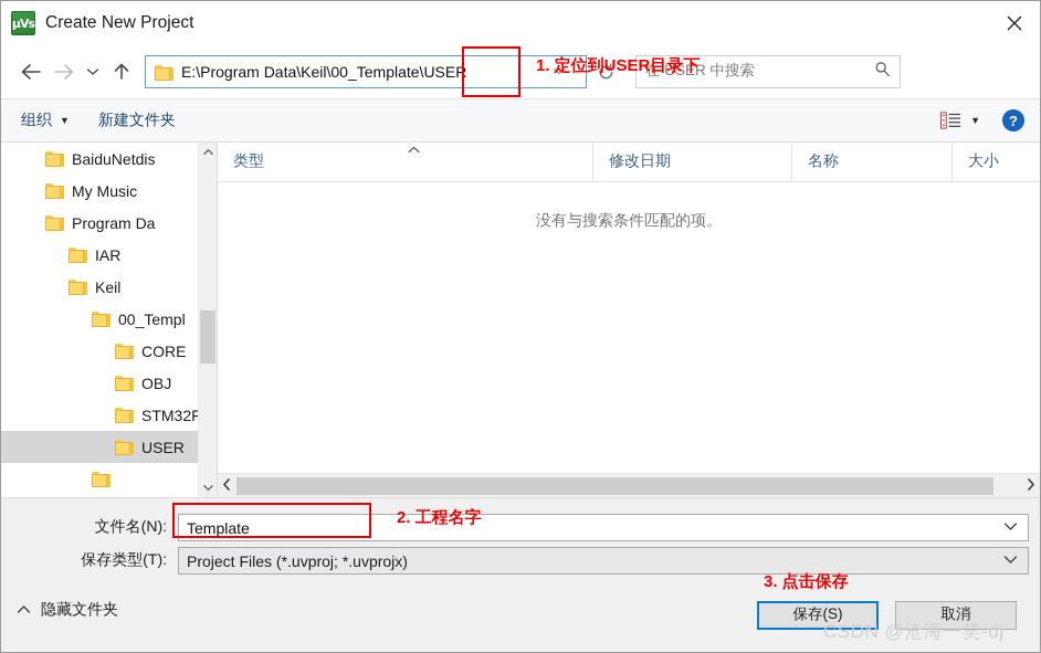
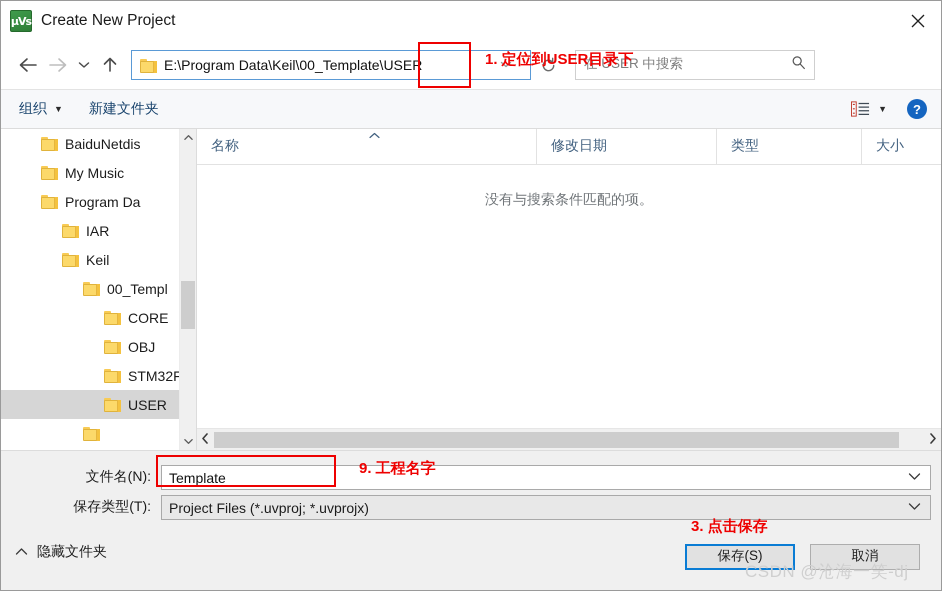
  µVs
  Create New Project
  E:\Program Data\Keil\00_Template\USER
  在 USER 中搜索
  组织
  ▼
  新建文件夹
  ▼
  ?
  BaiduNetdis
  My Music
  Program Da
  IAR
  Keil
  00_Templ
  CORE
  OBJ
  STM32F
  USER
- 类型
+ 名称
  修改日期
- 名称
+ 类型
  大小
  没有与搜索条件匹配的项。
  文件名(N):
  Template
  保存类型(T):
  Project Files (*.uvproj; *.uvprojx)
  隐藏文件夹
  保存(S)
  取消
  1. 定位到USER目录下
- 2. 工程名字
+ 9. 工程名字
  3. 点击保存
  CSDN @沧海一笑-dj
